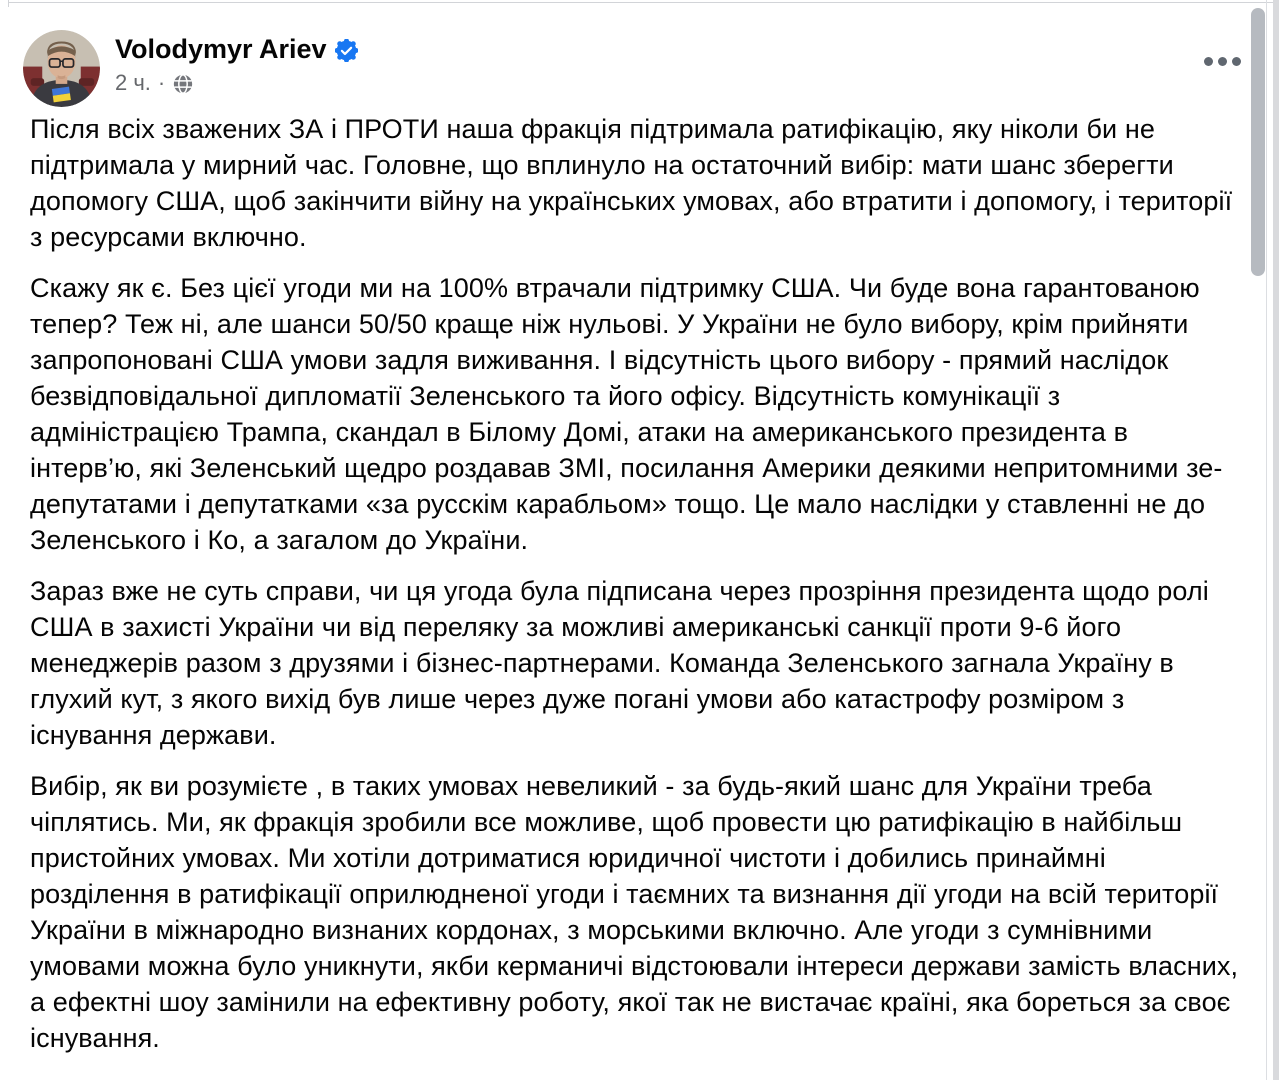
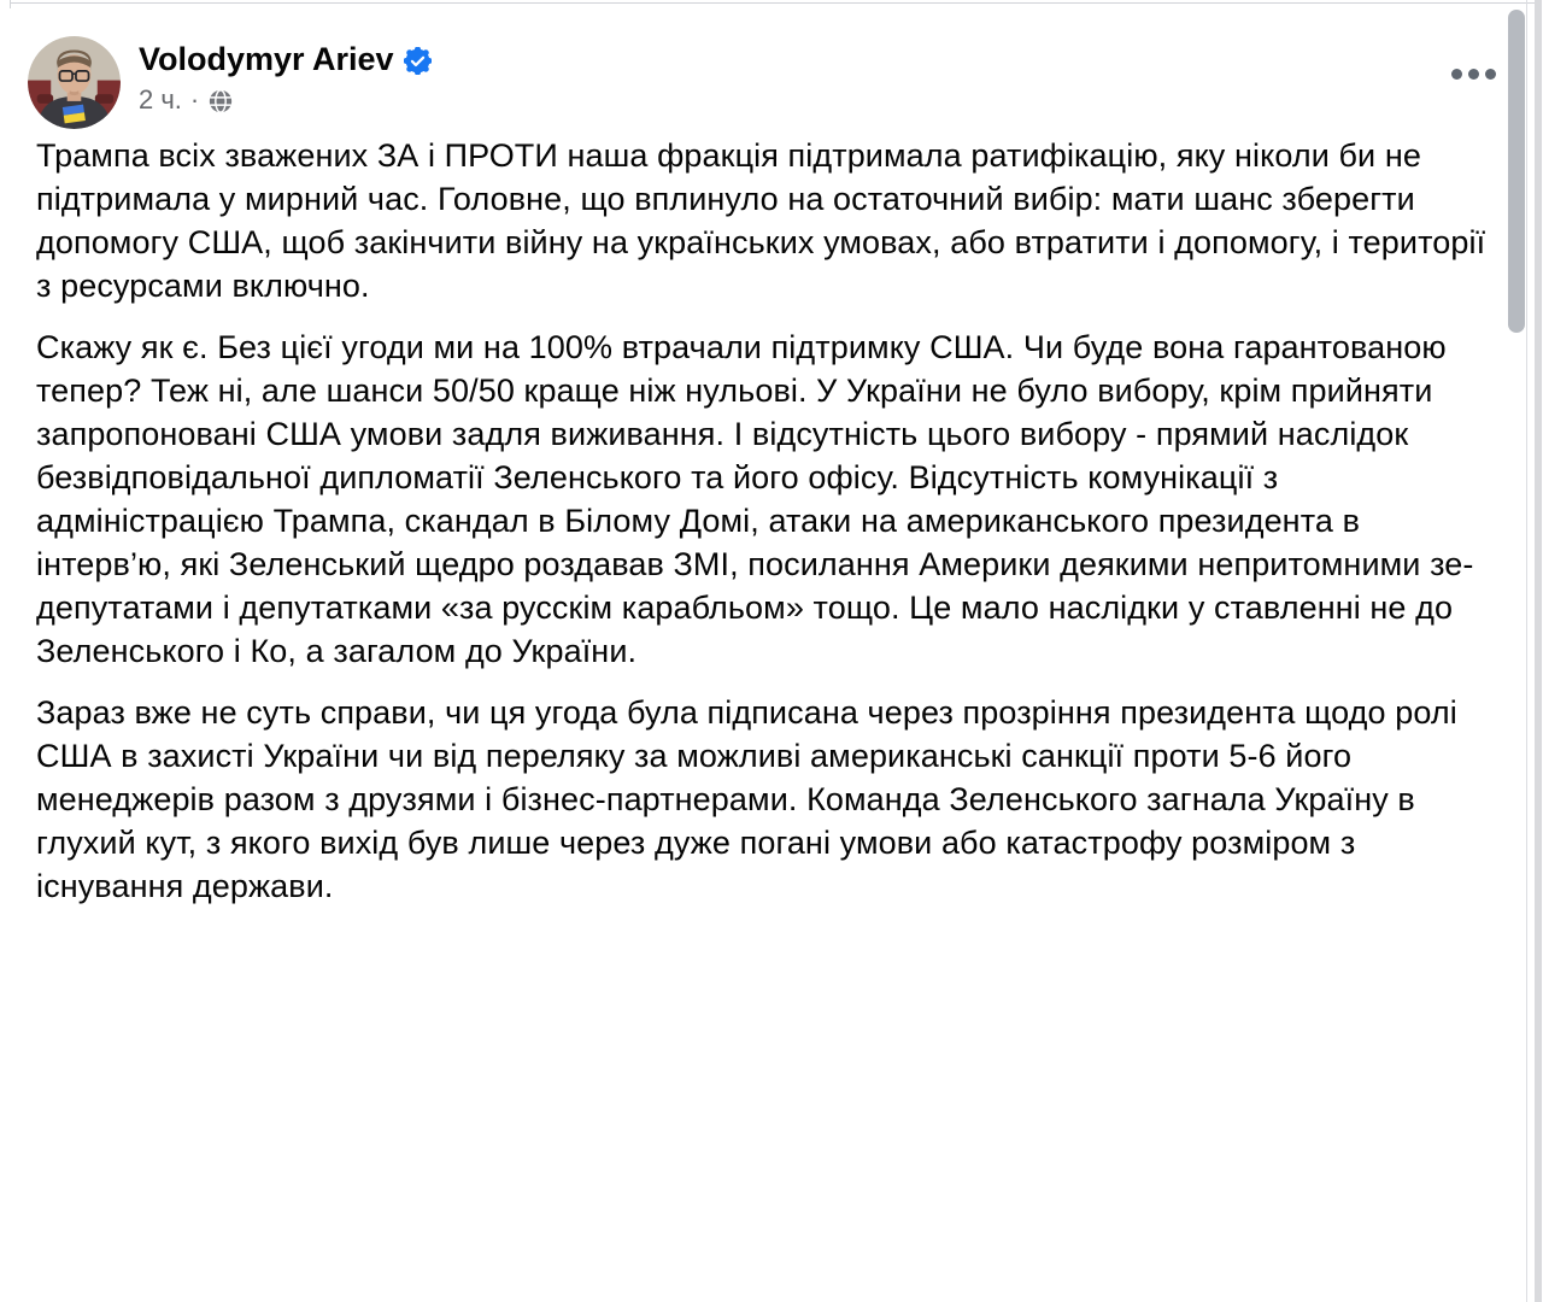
  Volodymyr Ariev
  2 ч.
  ·
- Після всіх зважених ЗА і ПРОТИ наша фракція підтримала ратифікацію, яку ніколи би не підтримала у мирний час. Головне, що вплинуло на остаточний вибір: мати шанс зберегти допомогу США, щоб закінчити війну на українських умовах, або втратити і допомогу, і території з ресурсами включно.
+ Трампа всіх зважених ЗА і ПРОТИ наша фракція підтримала ратифікацію, яку ніколи би не підтримала у мирний час. Головне, що вплинуло на остаточний вибір: мати шанс зберегти допомогу США, щоб закінчити війну на українських умовах, або втратити і допомогу, і території з ресурсами включно.
  Скажу як є. Без цієї угоди ми на 100% втрачали підтримку США. Чи буде вона гарантованою тепер? Теж ні, але шанси 50/50 краще ніж нульові. У України не було вибору, крім прийняти запропоновані США умови задля виживання. І відсутність цього вибору - прямий наслідок безвідповідальної дипломатії Зеленського та його офісу. Відсутність комунікації з адміністрацією Трампа, скандал в Білому Домі, атаки на американського президента в інтерв’ю, які Зеленський щедро роздавав ЗМІ, посилання Америки деякими непритомними зе-депутатами і депутатками «за русскім карабльом» тощо. Це мало наслідки у ставленні не до Зеленського і Ко, а загалом до України.
- Зараз вже не суть справи, чи ця угода була підписана через прозріння президента щодо ролі США в захисті України чи від переляку за можливі американські санкції проти 9-6 його менеджерів разом з друзями і бізнес-партнерами. Команда Зеленського загнала Україну в глухий кут, з якого вихід був лише через дуже погані умови або катастрофу розміром з існування держави.
+ Зараз вже не суть справи, чи ця угода була підписана через прозріння президента щодо ролі США в захисті України чи від переляку за можливі американські санкції проти 5-6 його менеджерів разом з друзями і бізнес-партнерами. Команда Зеленського загнала Україну в глухий кут, з якого вихід був лише через дуже погані умови або катастрофу розміром з існування держави.
- Вибір, як ви розумієте , в таких умовах невеликий - за будь-який шанс для України треба чіплятись. Ми, як фракція зробили все можливе, щоб провести цю ратифікацію в найбільш пристойних умовах. Ми хотіли дотриматися юридичної чистоти і добились принаймні розділення в ратифікації оприлюдненої угоди і таємних та визнання дії угоди на всій території України в міжнародно визнаних кордонах, з морськими включно. Але угоди з сумнівними умовами можна було уникнути, якби керманичі відстоювали інтереси держави замість власних, а ефектні шоу замінили на ефективну роботу, якої так не вистачає країні, яка бореться за своє існування.
